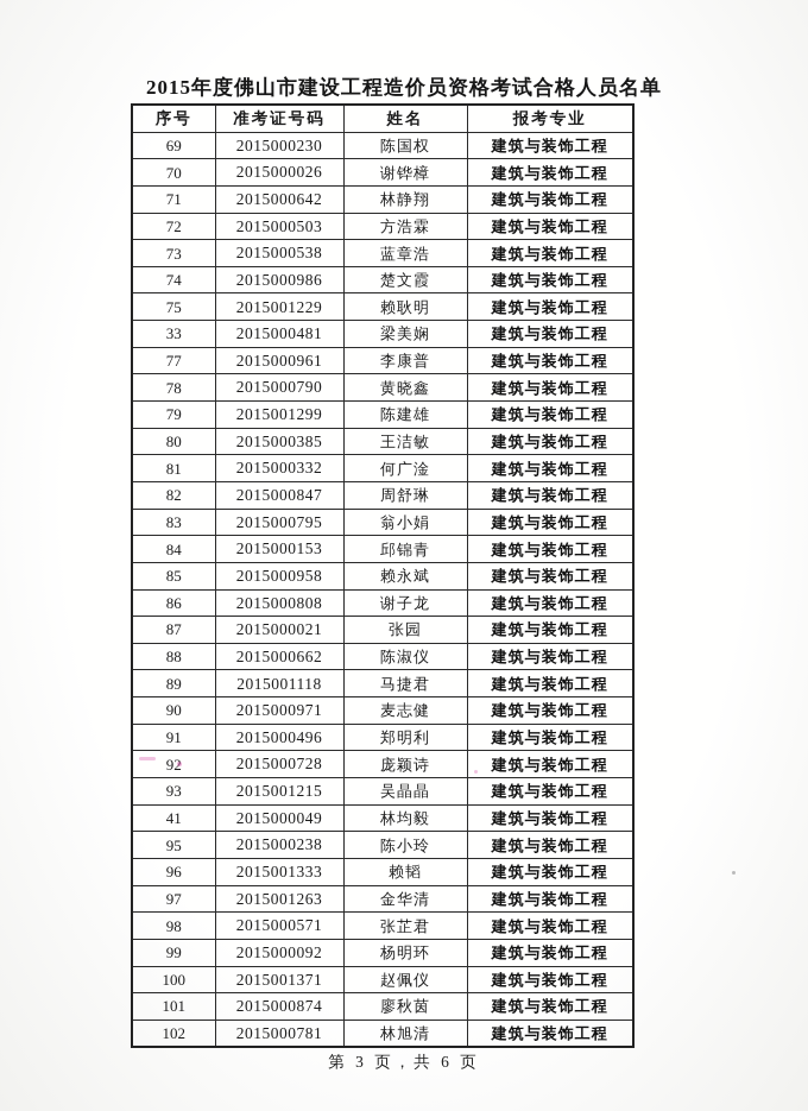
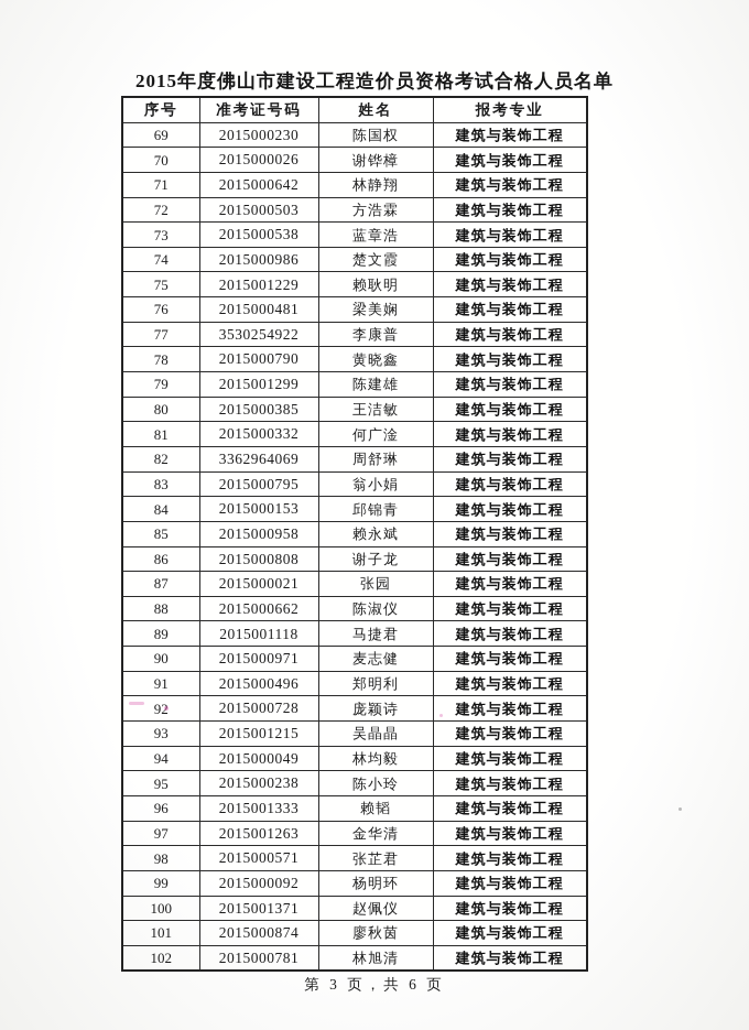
  2015年度佛山市建设工程造价员资格考试合格人员名单
  序号	准考证号码	姓名	报考专业
  69	2015000230	陈国权	建筑与装饰工程
  70	2015000026	谢铧樟	建筑与装饰工程
  71	2015000642	林静翔	建筑与装饰工程
  72	2015000503	方浩霖	建筑与装饰工程
  73	2015000538	蓝章浩	建筑与装饰工程
  74	2015000986	楚文霞	建筑与装饰工程
  75	2015001229	赖耿明	建筑与装饰工程
- 33	2015000481	梁美娴	建筑与装饰工程
+ 76	2015000481	梁美娴	建筑与装饰工程
- 77	2015000961	李康普	建筑与装饰工程
+ 77	3530254922	李康普	建筑与装饰工程
  78	2015000790	黄晓鑫	建筑与装饰工程
  79	2015001299	陈建雄	建筑与装饰工程
  80	2015000385	王洁敏	建筑与装饰工程
  81	2015000332	何广淦	建筑与装饰工程
- 82	2015000847	周舒琳	建筑与装饰工程
+ 82	3362964069	周舒琳	建筑与装饰工程
  83	2015000795	翁小娟	建筑与装饰工程
  84	2015000153	邱锦青	建筑与装饰工程
  85	2015000958	赖永斌	建筑与装饰工程
  86	2015000808	谢子龙	建筑与装饰工程
  87	2015000021	张园	建筑与装饰工程
  88	2015000662	陈淑仪	建筑与装饰工程
  89	2015001118	马捷君	建筑与装饰工程
  90	2015000971	麦志健	建筑与装饰工程
  91	2015000496	郑明利	建筑与装饰工程
  92	2015000728	庞颖诗	建筑与装饰工程
  93	2015001215	吴晶晶	建筑与装饰工程
- 41	2015000049	林均毅	建筑与装饰工程
+ 94	2015000049	林均毅	建筑与装饰工程
  95	2015000238	陈小玲	建筑与装饰工程
  96	2015001333	赖韬	建筑与装饰工程
  97	2015001263	金华清	建筑与装饰工程
  98	2015000571	张芷君	建筑与装饰工程
  99	2015000092	杨明环	建筑与装饰工程
  100	2015001371	赵佩仪	建筑与装饰工程
  101	2015000874	廖秋茵	建筑与装饰工程
  102	2015000781	林旭清	建筑与装饰工程
  第 3 页，共 6 页
